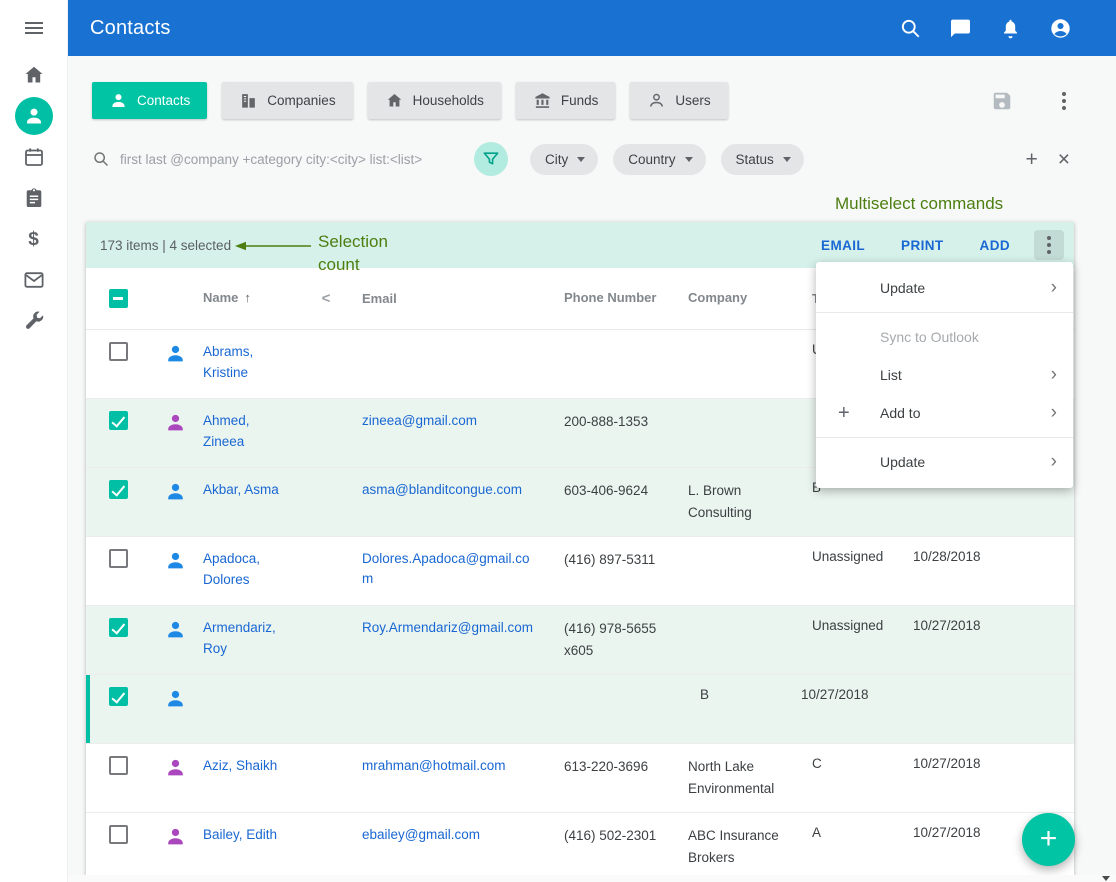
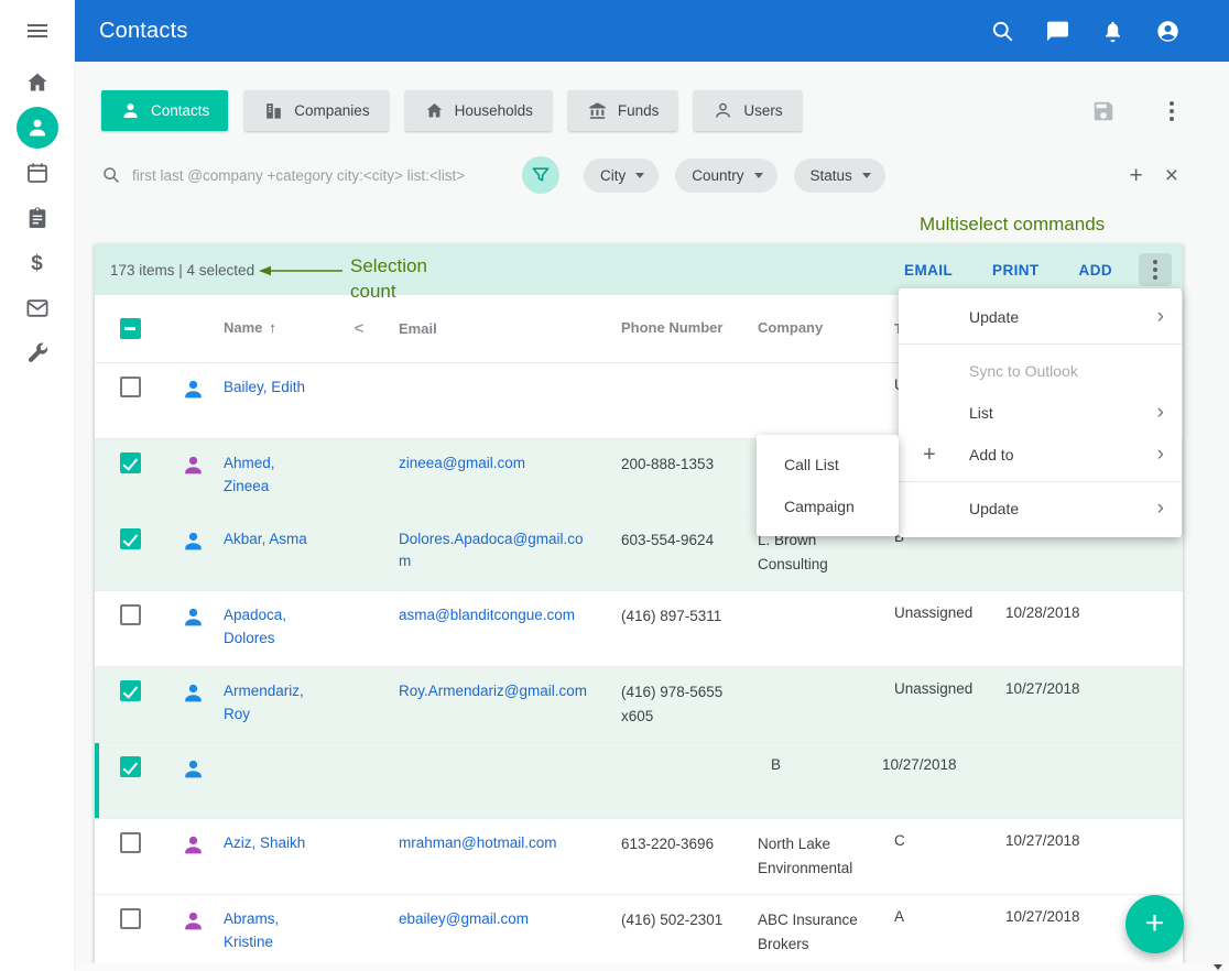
  $
  Contacts
  Contacts
  Companies
  Households
  Funds
  Users
  first last @company +category city:<city> list:<list>
  City
  Country
  Status
  +
  ×
  Multiselect commands
  Selection count
  173 items | 4 selected
  EMAIL
  PRINT
  ADD
  Name
  ↑
  <
  Email
  Phone Number
  Company
- Abrams, Kristine
+ Bailey, Edith
  Ahmed, Zineea
  zineea@gmail.com
  200-888-1353
  Akbar, Asma
- asma@blanditcongue.com
+ Dolores.Apadoca@gmail.com
- 603-406-9624
+ 603-554-9624
  L. Brown Consulting
  Apadoca, Dolores
- Dolores.Apadoca@gmail.com
+ asma@blanditcongue.com
  (416) 897-5311
  Unassigned
  10/28/2018
  Armendariz, Roy
  Roy.Armendariz@gmail.com
  (416) 978-5655 x605
  Unassigned
  10/27/2018
  B
  10/27/2018
  Aziz, Shaikh
  mrahman@hotmail.com
  613-220-3696
  North Lake Environmental
  C
  10/27/2018
- Bailey, Edith
+ Abrams, Kristine
  ebailey@gmail.com
  (416) 502-2301
  ABC Insurance Brokers
  A
  10/27/2018
  Update
  ›
  Sync to Outlook
  List
  ›
  +
  Add to
  ›
  Update
  ›
+ Call List
+ Campaign
  +
